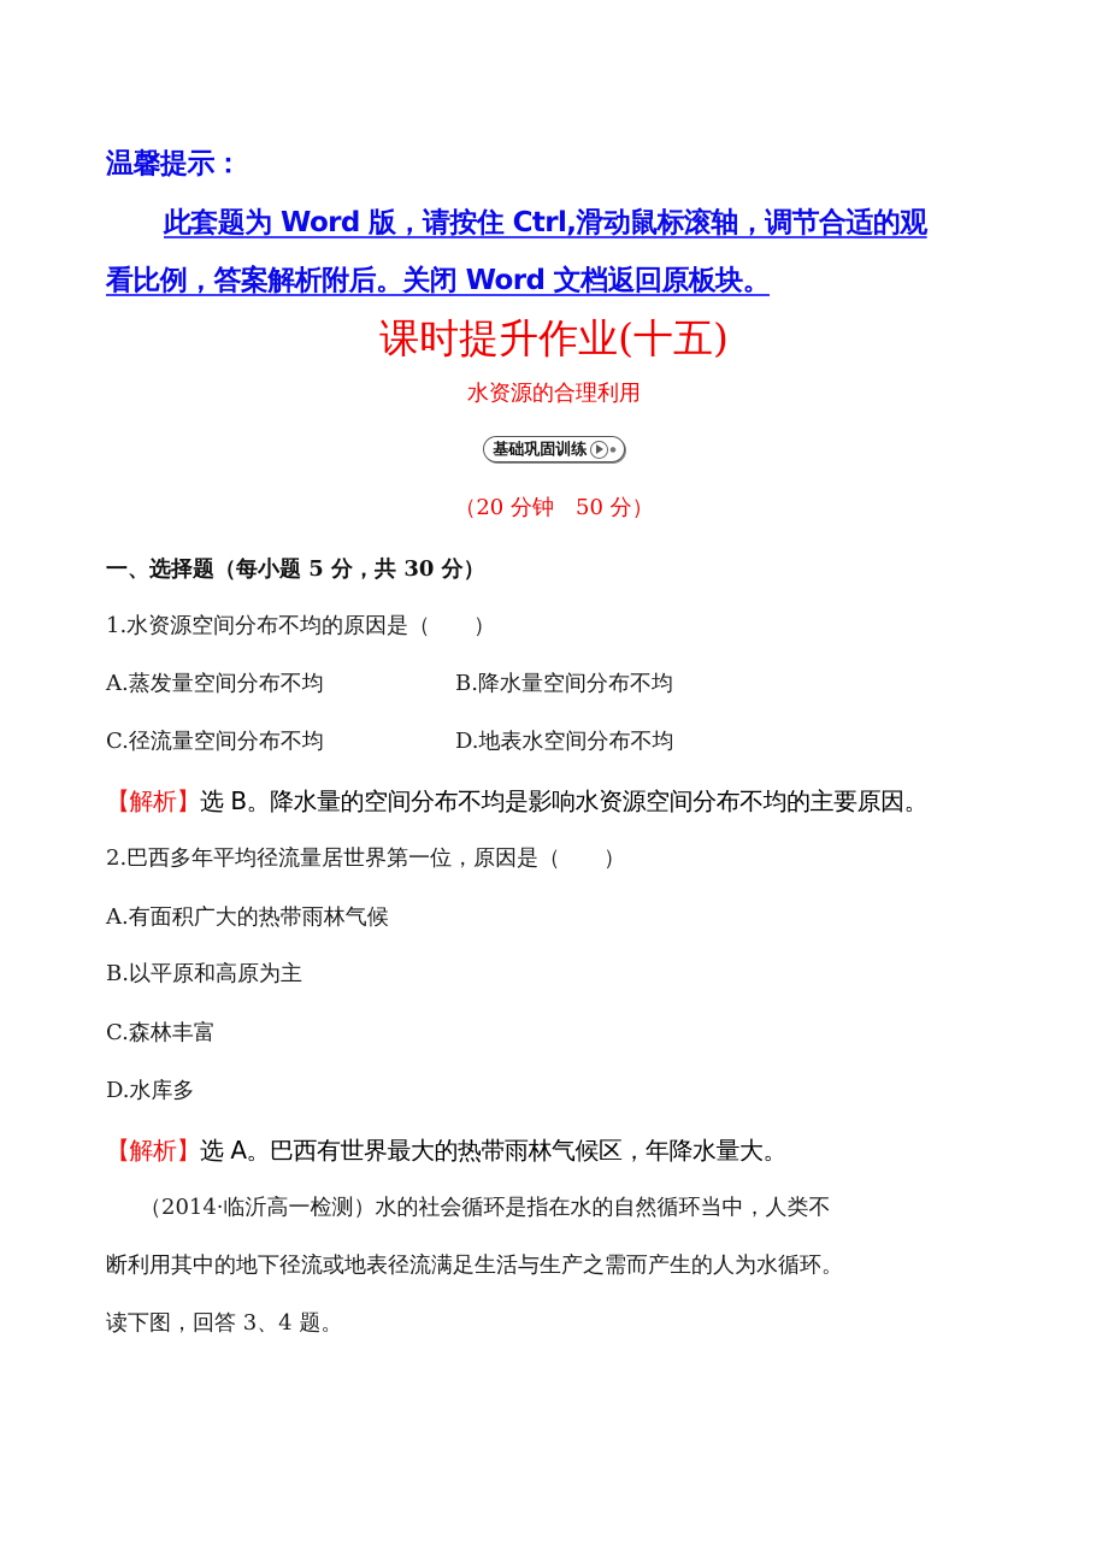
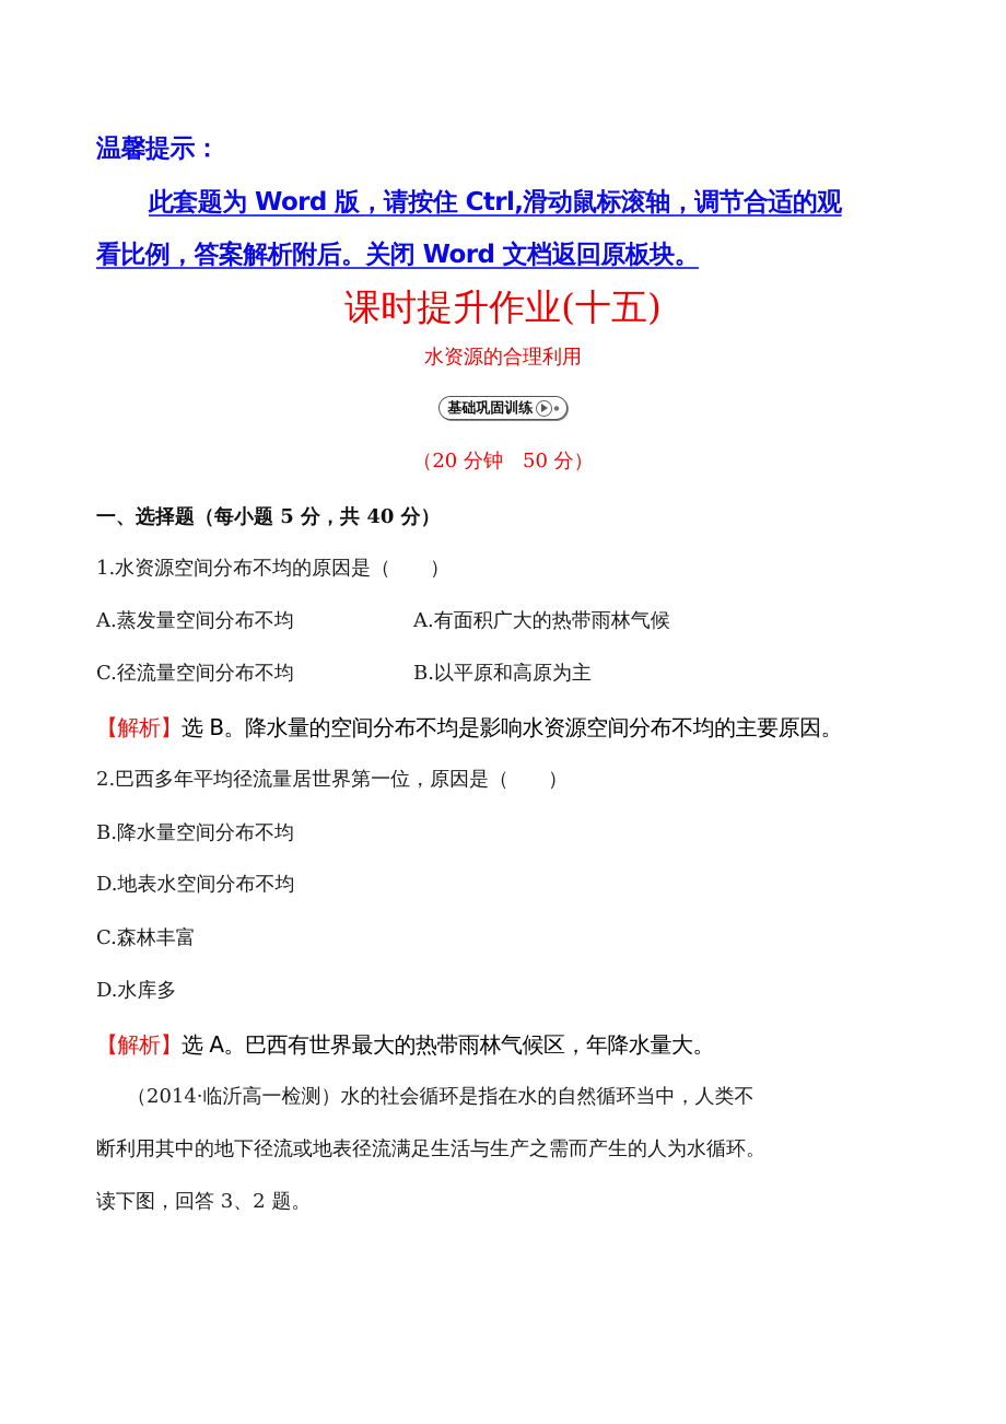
  温馨提示：
  此套题为 Word 版，请按住 Ctrl,滑动鼠标滚轴，调节合适的观
  看比例，答案解析附后。关闭 Word 文档返回原板块。
  课时提升作业(十五)
  水资源的合理利用
  基础巩固训练
  （20 分钟 50 分）
- 一、选择题（每小题 5 分，共 30 分）
+ 一、选择题（每小题 5 分，共 40 分）
  1.水资源空间分布不均的原因是（ ）
  A.蒸发量空间分布不均
- B.降水量空间分布不均
+ A.有面积广大的热带雨林气候
  C.径流量空间分布不均
- D.地表水空间分布不均
+ B.以平原和高原为主
  【解析】选 B。降水量的空间分布不均是影响水资源空间分布不均的主要原因。
  2.巴西多年平均径流量居世界第一位，原因是（ ）
- A.有面积广大的热带雨林气候
+ B.降水量空间分布不均
- B.以平原和高原为主
+ D.地表水空间分布不均
  C.森林丰富
  D.水库多
  【解析】选 A。巴西有世界最大的热带雨林气候区，年降水量大。
  （2014·临沂高一检测）水的社会循环是指在水的自然循环当中，人类不
  断利用其中的地下径流或地表径流满足生活与生产之需而产生的人为水循环。
- 读下图，回答 3、4 题。
+ 读下图，回答 3、2 题。
